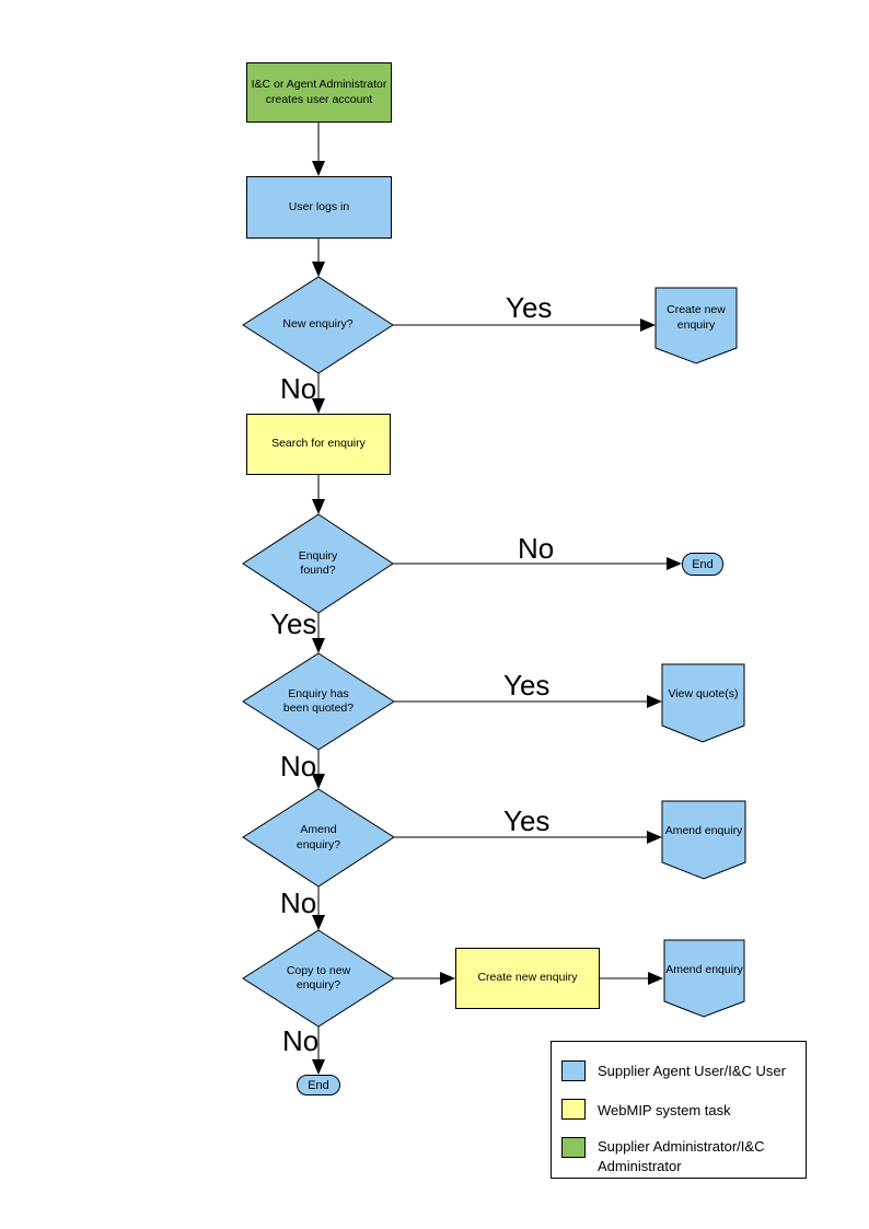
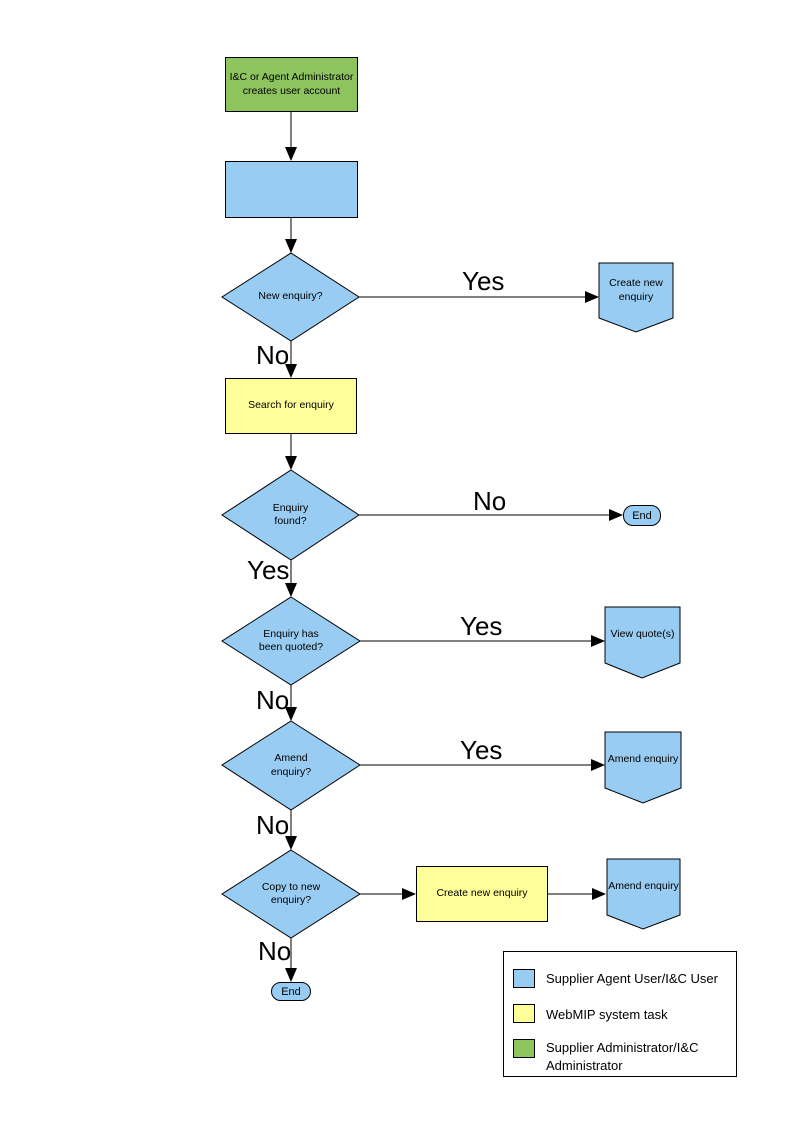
  I&C or Agent Administrator
  creates user account
- User logs in
  Search for enquiry
  Create new enquiry
  New enquiry?
  Enquiry
  found?
  Enquiry has
  been quoted?
  Amend
  enquiry?
  Copy to new
  enquiry?
  Create new
  enquiry
  View quote(s)
  Amend enquiry
  Amend enquiry
  End
  End
  Yes
  No
  No
  Yes
  Yes
  No
  Yes
  No
  No
  Supplier Agent User/I&C User
  WebMIP system task
  Supplier Administrator/I&C
  Administrator
